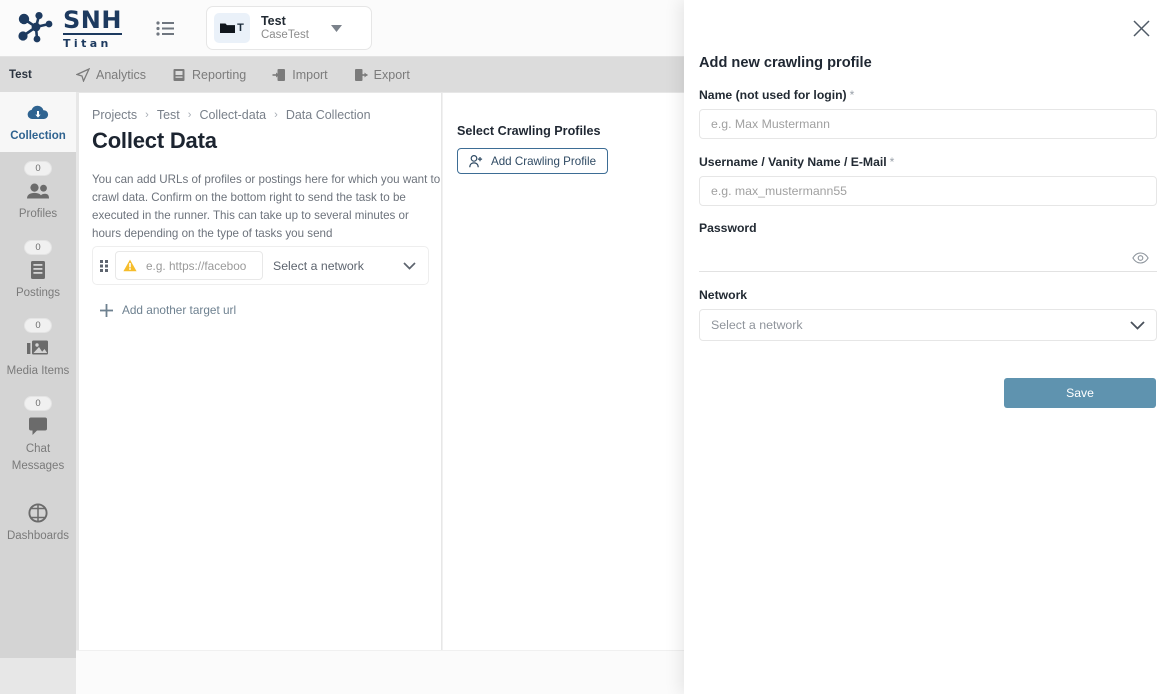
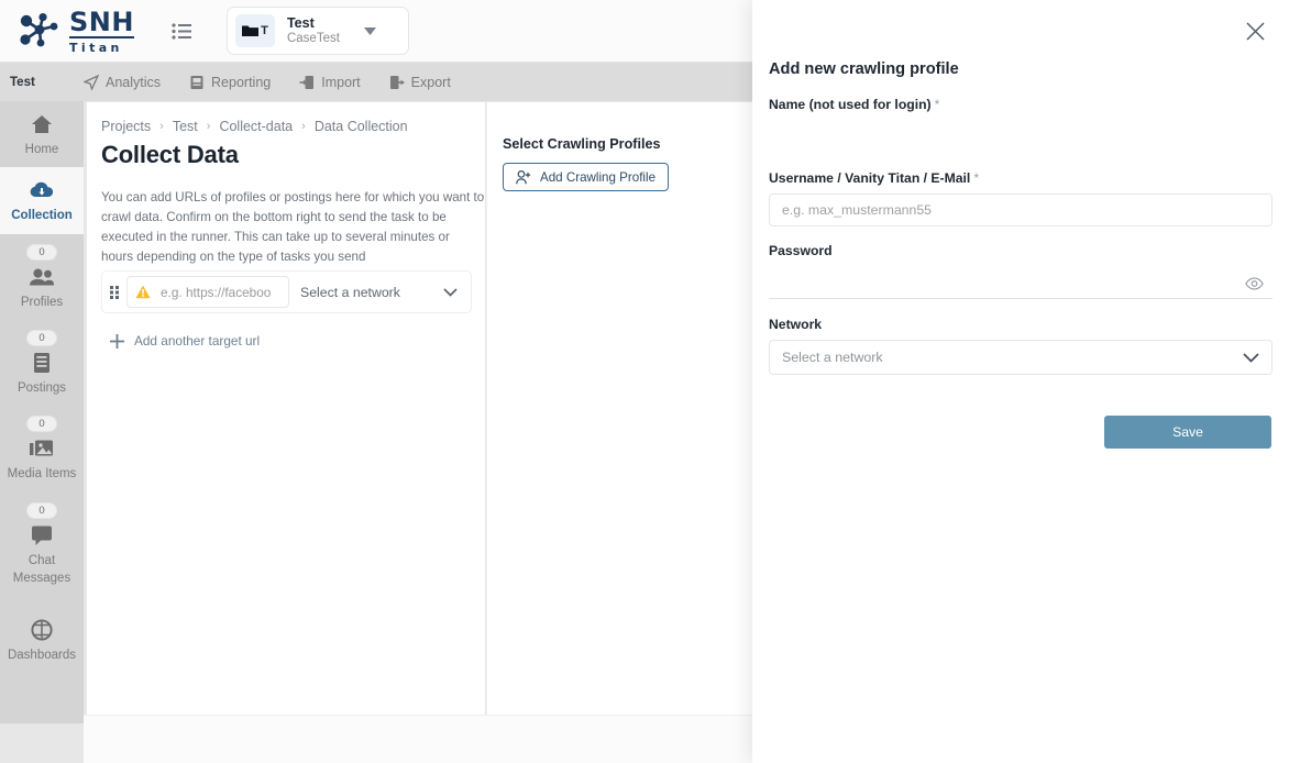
  SNH
  Titan
  T
  Test
  CaseTest
  Test
  Analytics
  Reporting
  Import
  Export
+ Home
  Collection
  0
  Profiles
  0
  Postings
  0
  Media Items
  0
  Chat Messages
  Dashboards
  Projects
  ›
  Test
  ›
  Collect-data
  ›
  Data Collection
  Collect Data
  You can add URLs of profiles or postings here for which you want to crawl data. Confirm on the bottom right to send the task to be executed in the runner. This can take up to several minutes or hours depending on the type of tasks you send
  e.g. https://faceboo
  Select a network
  Add another target url
  Select Crawling Profiles
  Add Crawling Profile
  Add new crawling profile
  Name (not used for login) *
- e.g. Max Mustermann
- Username / Vanity Name / E-Mail *
+ Username / Vanity Titan / E-Mail *
  e.g. max_mustermann55
  Password
  Network
  Select a network
  Save
